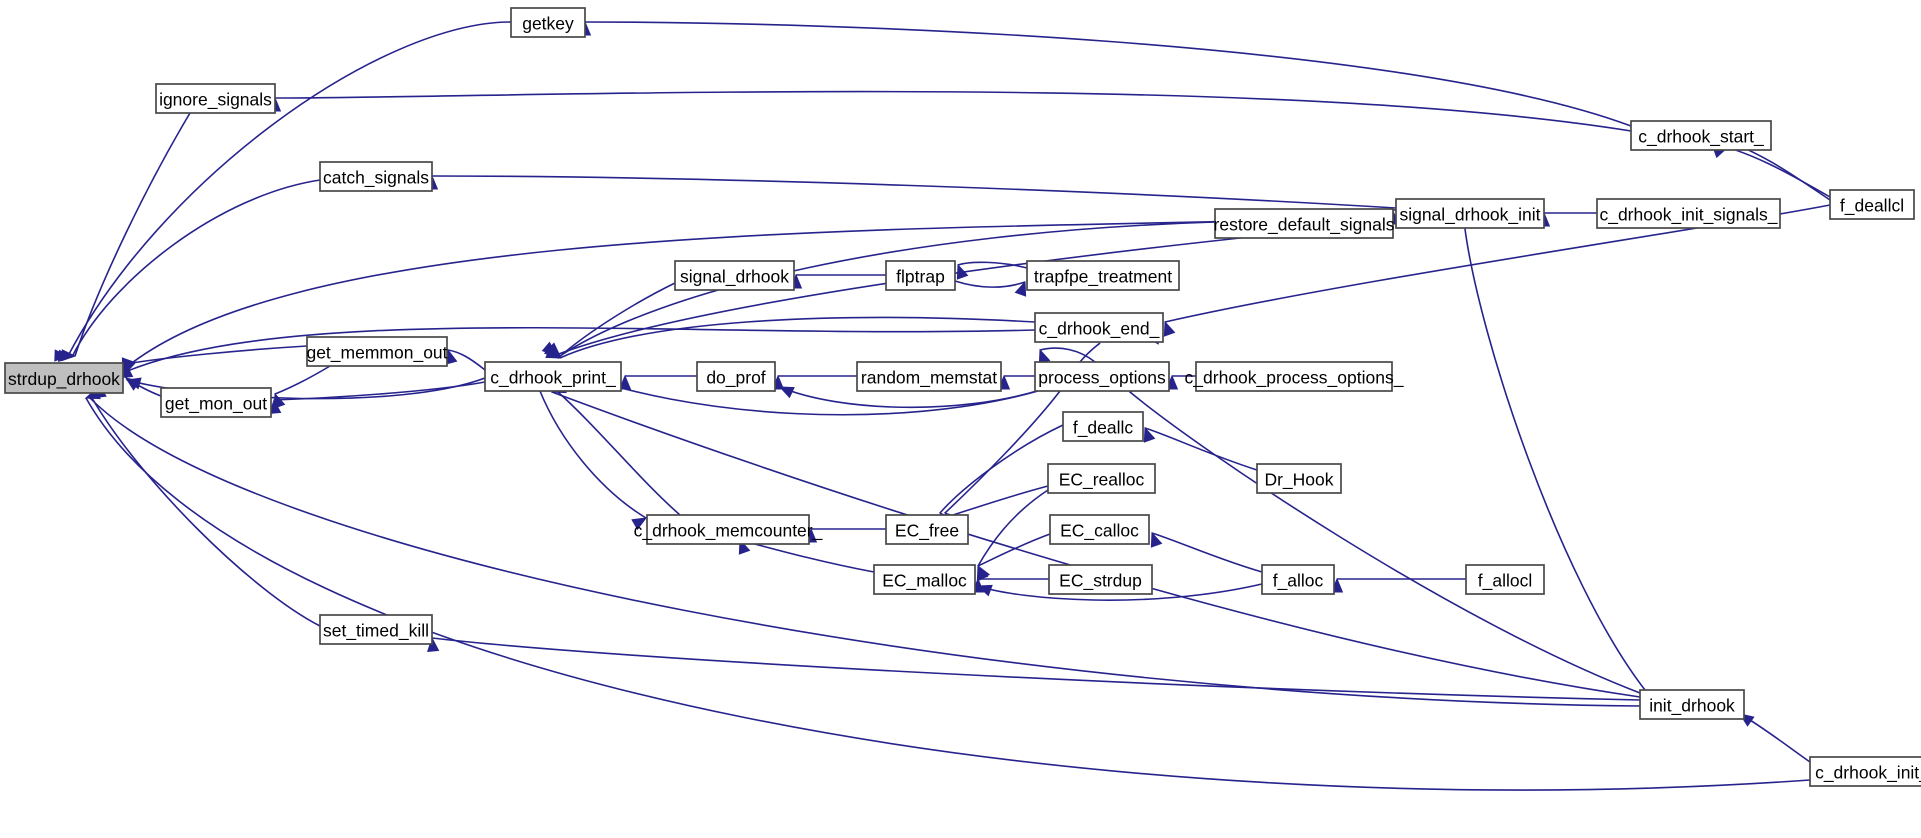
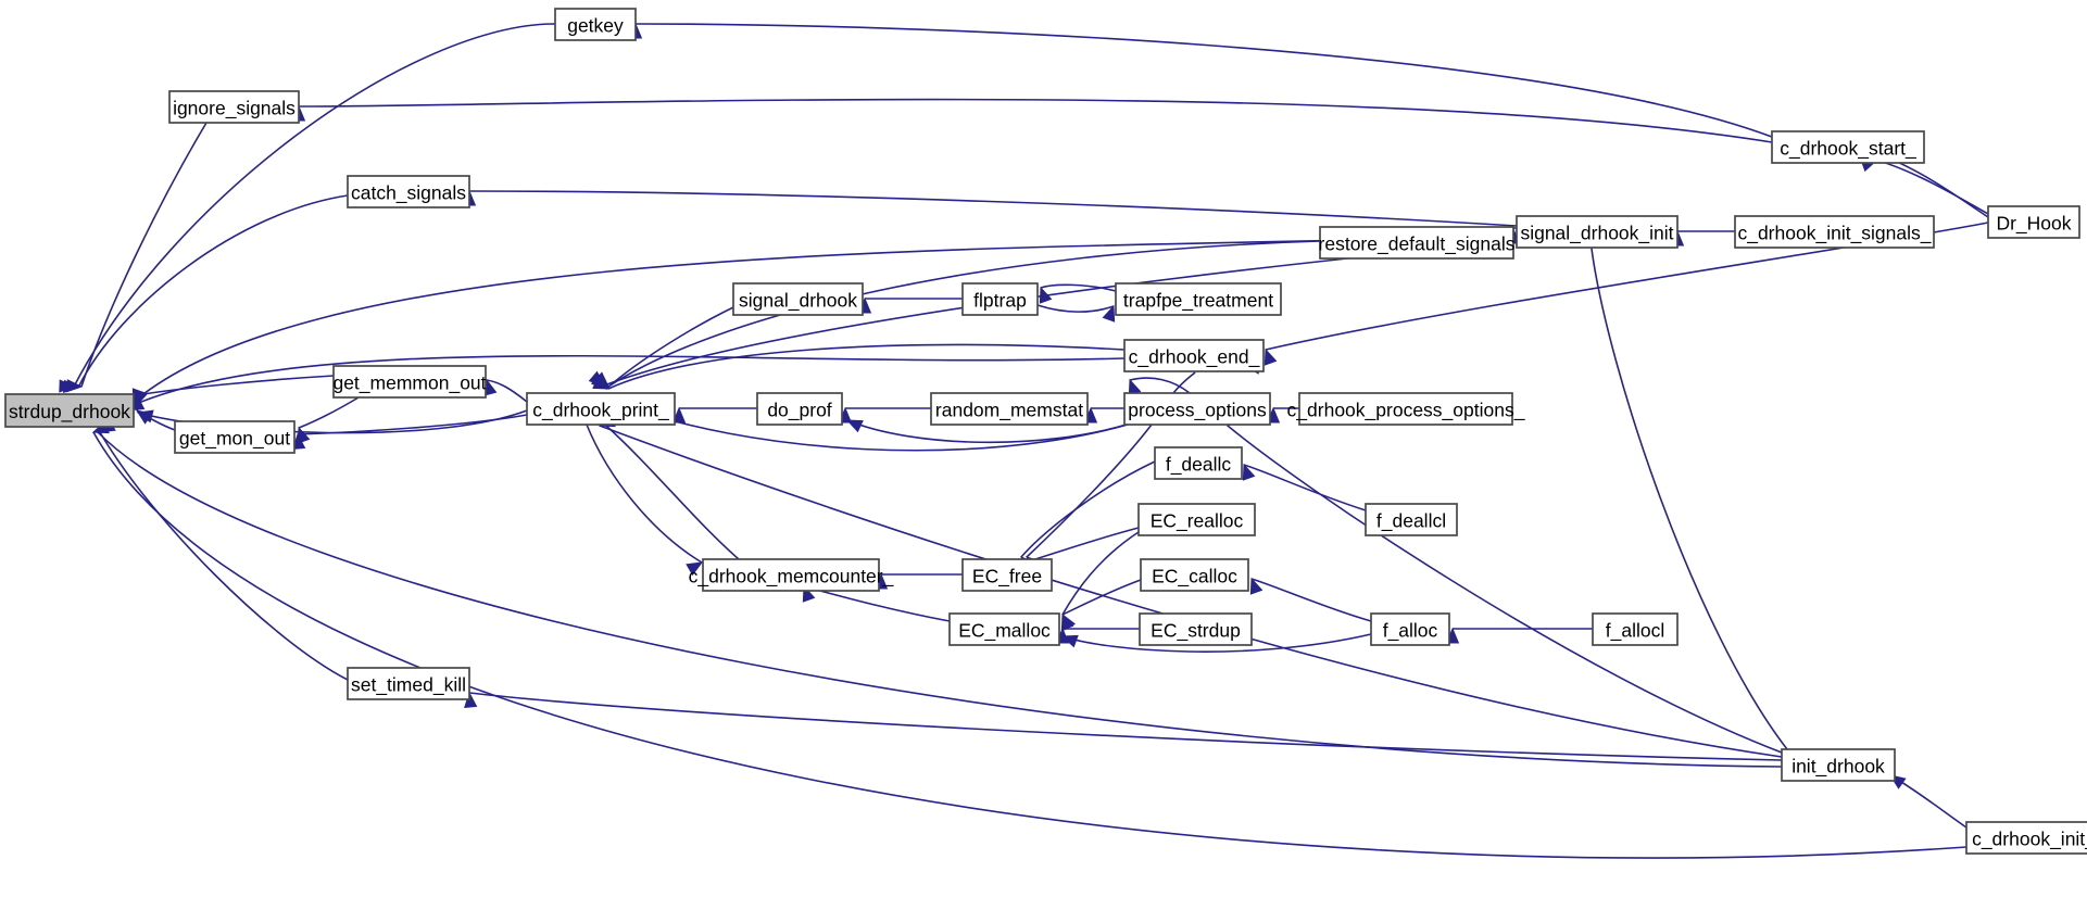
  strdup_drhook
  getkey
  ignore_signals
  catch_signals
  c_drhook_start_
- f_deallcl
+ Dr_Hook
  signal_drhook_init
  c_drhook_init_signals_
  restore_default_signals
  signal_drhook
  flptrap
  trapfpe_treatment
  c_drhook_end_
  c_drhook_print_
  do_prof
  random_memstat
  process_options
  c_drhook_process_options_
  get_memmon_out
  get_mon_out
  f_deallc
- Dr_Hook
+ f_deallcl
  EC_realloc
  EC_calloc
  EC_free
  c_drhook_memcounter_
  EC_malloc
  EC_strdup
  f_alloc
  f_allocl
  set_timed_kill
  init_drhook
  c_drhook_init
